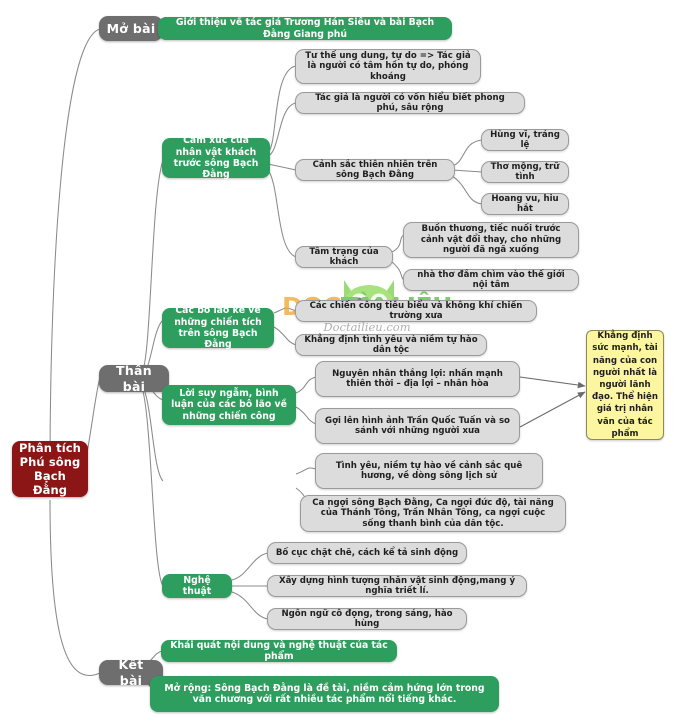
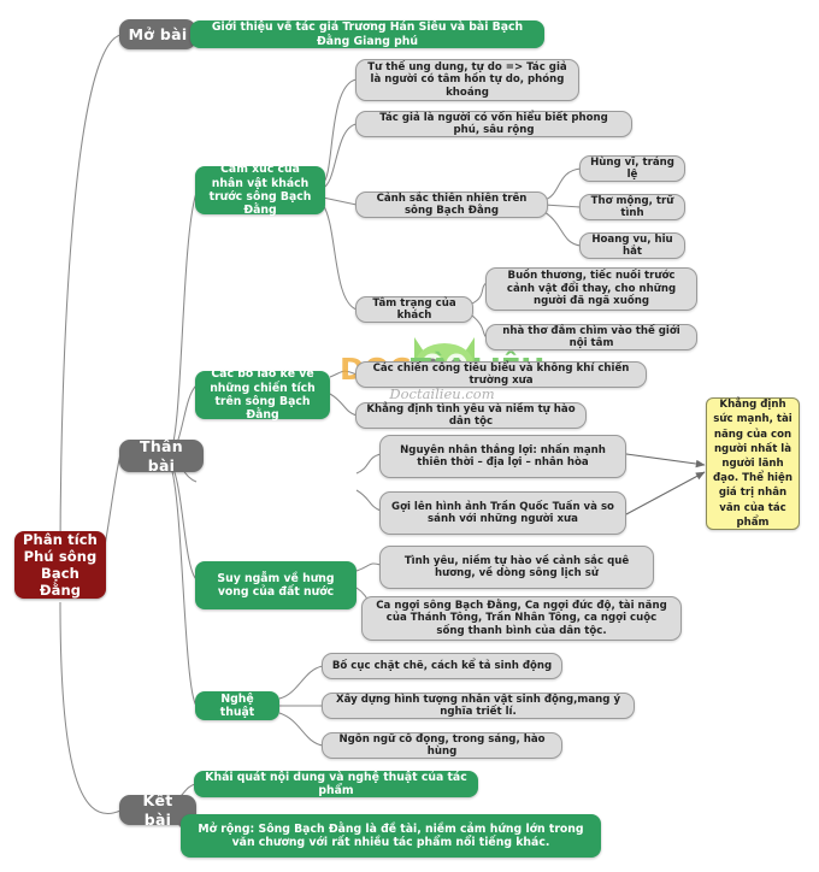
  Doctailieu.com
  Phân tích
  Phú sông
  Bạch Đằng
  Mở bài
  Giới thiệu về tác giả Trương Hán Siêu và bài Bạch Đằng Giang phú
  Thân bài
  Cảm xúc của nhân vật khách trước sông Bạch Đằng
  Tư thế ung dung, tự do => Tác giả là người có tâm hồn tự do, phóng khoáng
  Tác giả là người có vốn hiểu biết phong phú, sâu rộng
  Cảnh sắc thiên nhiên trên sông Bạch Đằng
  Hùng vĩ, tráng lệ
  Thơ mộng, trữ tình
  Hoang vu, hiu hắt
  Tâm trạng của khách
  Buồn thương, tiếc nuối trước cảnh vật đổi thay, cho những người đã ngã xuống
  nhà thơ đắm chìm vào thế giới nội tâm
  Các bô lão kể về những chiến tích trên sông Bạch Đằng
  Các chiến công tiêu biểu và không khí chiến trường xưa
  Khẳng định tình yêu và niềm tự hào dân tộc
- Lời suy ngẫm, bình luận của các bô lão về những chiến công
  Nguyên nhân thắng lợi: nhấn mạnh thiên thời – địa lợi – nhân hòa
  Gợi lên hình ảnh Trần Quốc Tuấn và so sánh với những người xưa
+ Suy ngẫm về hưng vong của đất nước
  Tình yêu, niềm tự hào về cảnh sắc quê hương, về dòng sông lịch sử
  Ca ngợi sông Bạch Đằng, Ca ngợi đức độ, tài năng của Thánh Tông, Trần Nhân Tông, ca ngợi cuộc sống thanh bình của dân tộc.
  Nghệ thuật
  Bố cục chặt chẽ, cách kể tả sinh động
  Xây dựng hình tượng nhân vật sinh động,mang ý nghĩa triết lí.
  Ngôn ngữ cô đọng, trong sáng, hào hùng
  Kết bài
  Khái quát nội dung và nghệ thuật của tác phẩm
  Mở rộng: Sông Bạch Đằng là đề tài, niềm cảm hứng lớn trong văn chương với rất nhiều tác phẩm nổi tiếng khác.
  Khẳng định sức mạnh, tài năng của con người nhất là người lãnh đạo. Thể hiện giá trị nhân văn của tác phẩm
